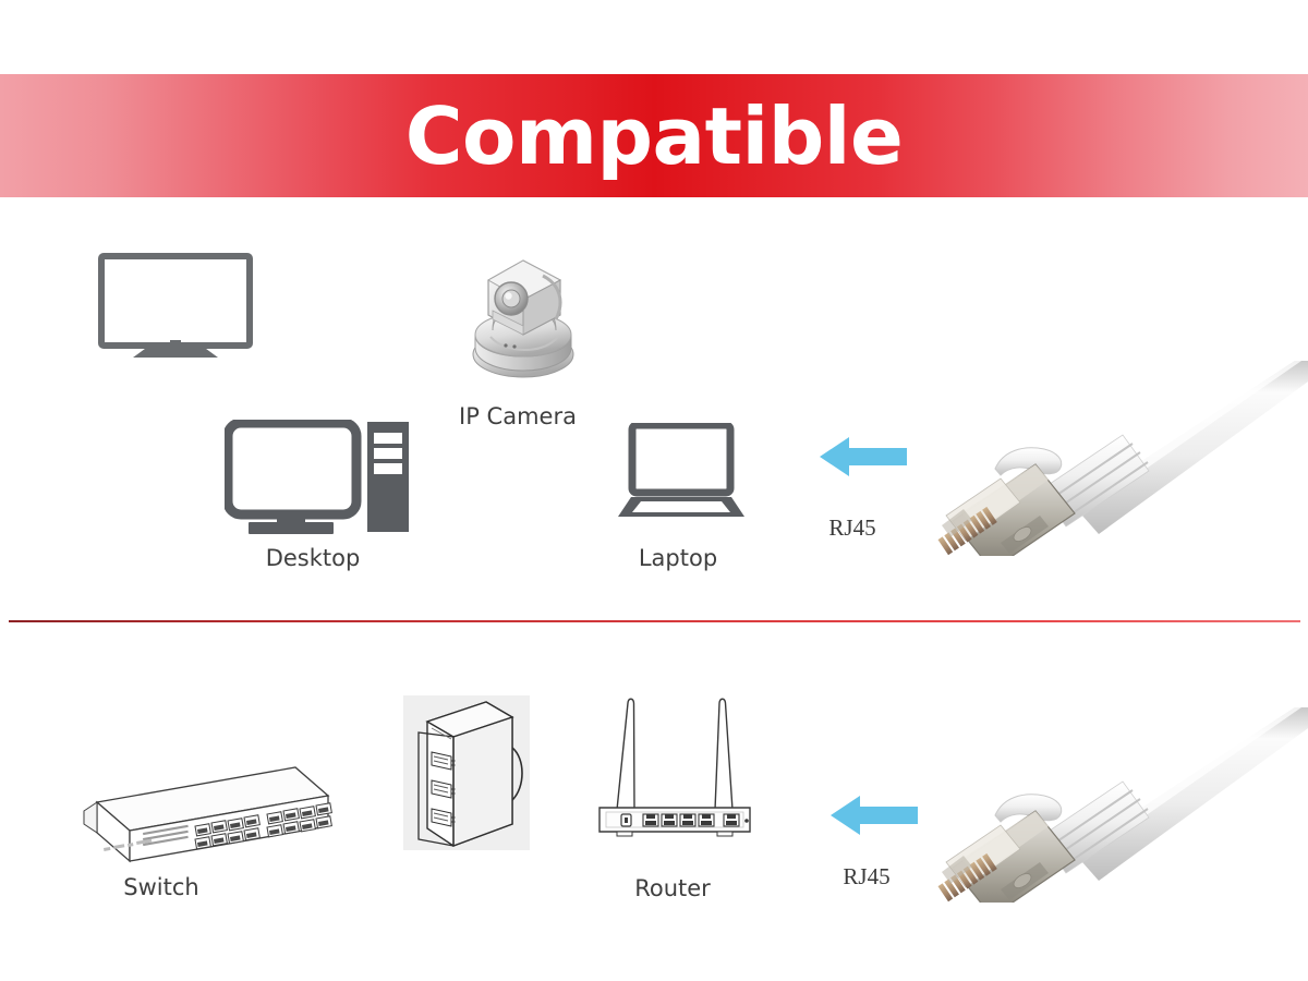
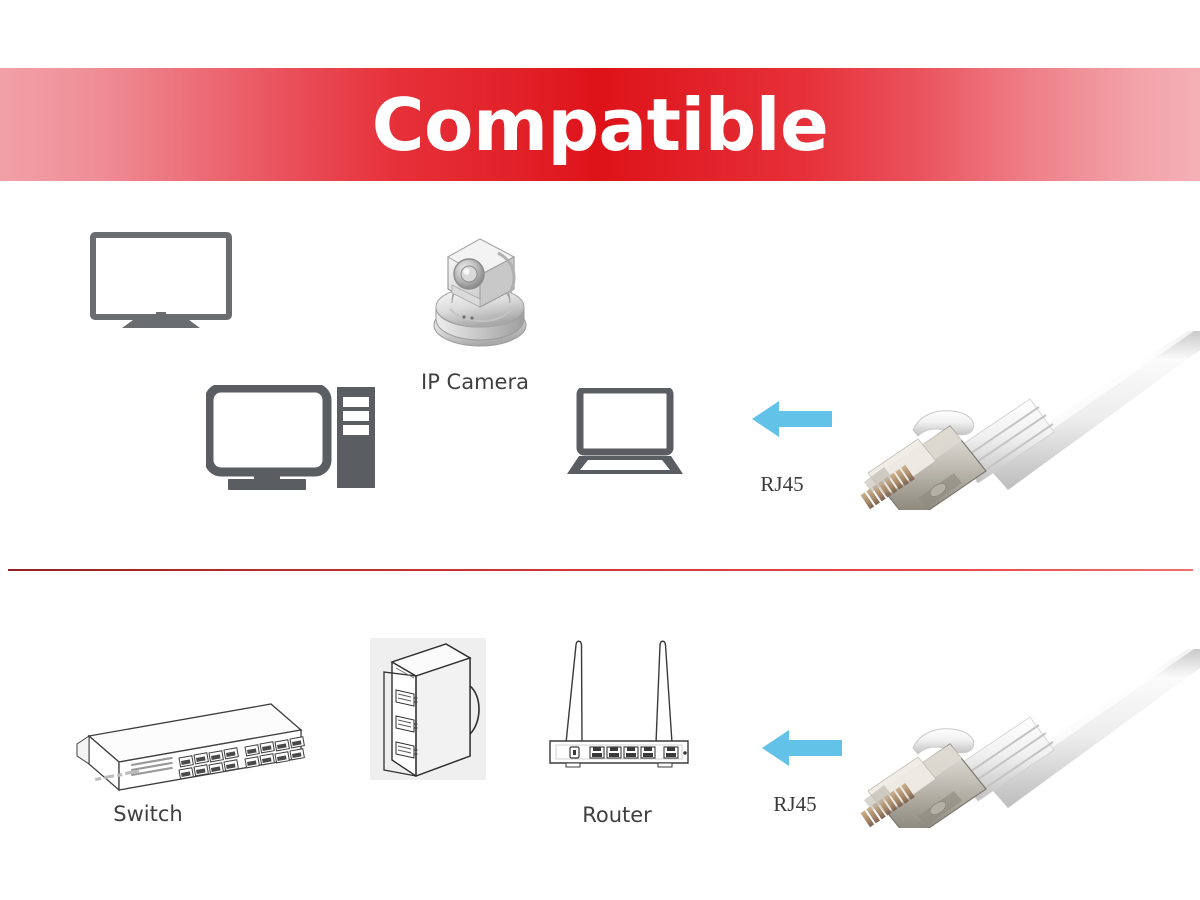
  Compatible
  IP Camera
- Desktop
- Laptop
  RJ45
  Switch
  Router
  RJ45
